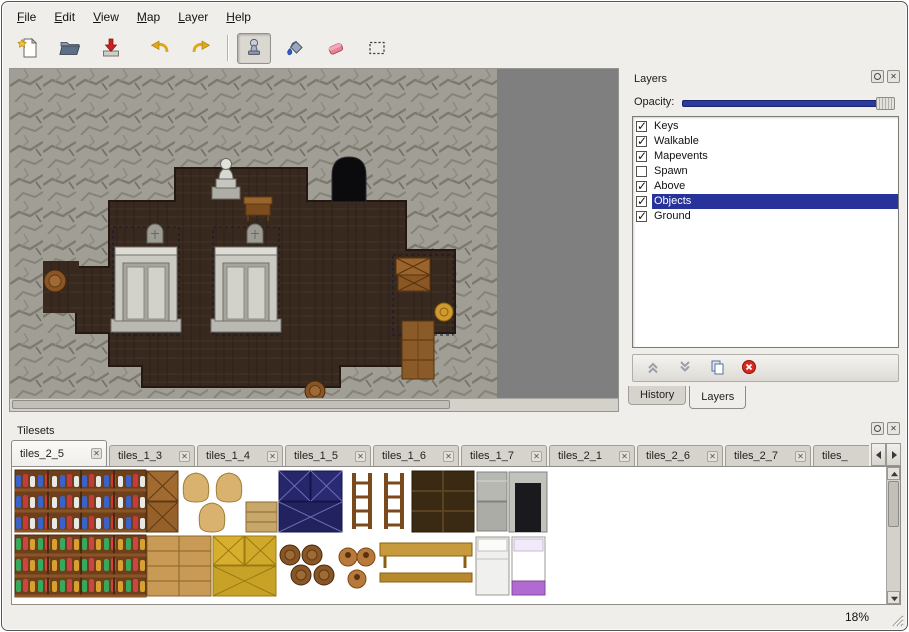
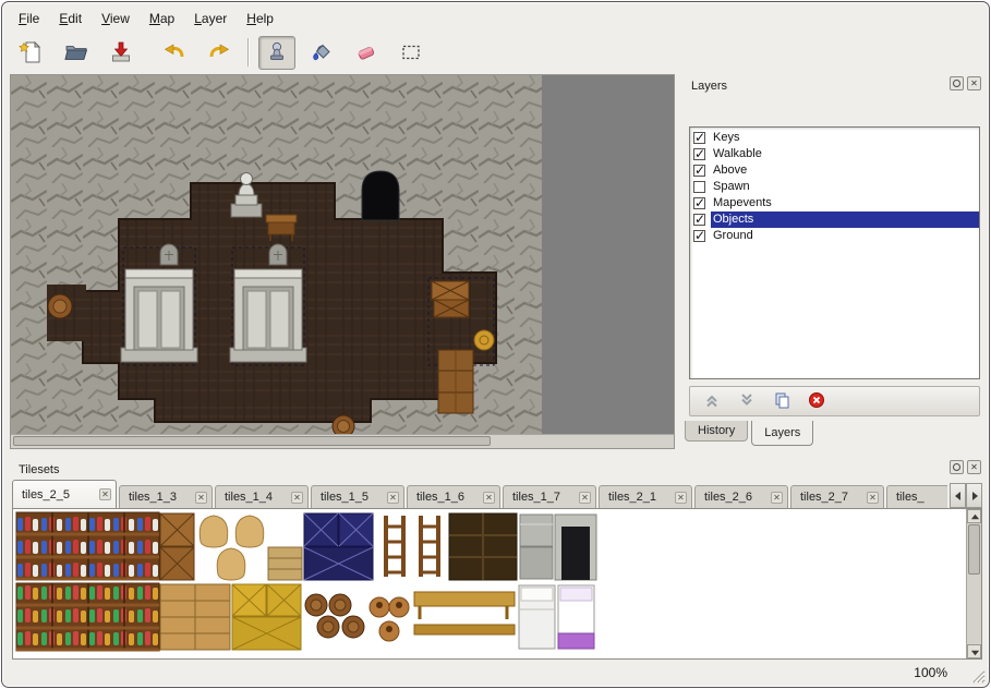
  File
  Edit
  View
  Map
  Layer
  Help
  Layers
  ✕
- Opacity:
  Keys
  Walkable
- Mapevents
+ Above
  Spawn
- Above
+ Mapevents
  Objects
  Ground
  History
  Layers
  Tilesets
  ✕
  tiles_2_5
  ✕
  tiles_1_3
  ✕
  tiles_1_4
  ✕
  tiles_1_5
  ✕
  tiles_1_6
  ✕
  tiles_1_7
  ✕
  tiles_2_1
  ✕
  tiles_2_6
  ✕
  tiles_2_7
  ✕
  tiles_
- 18%
+ 100%
